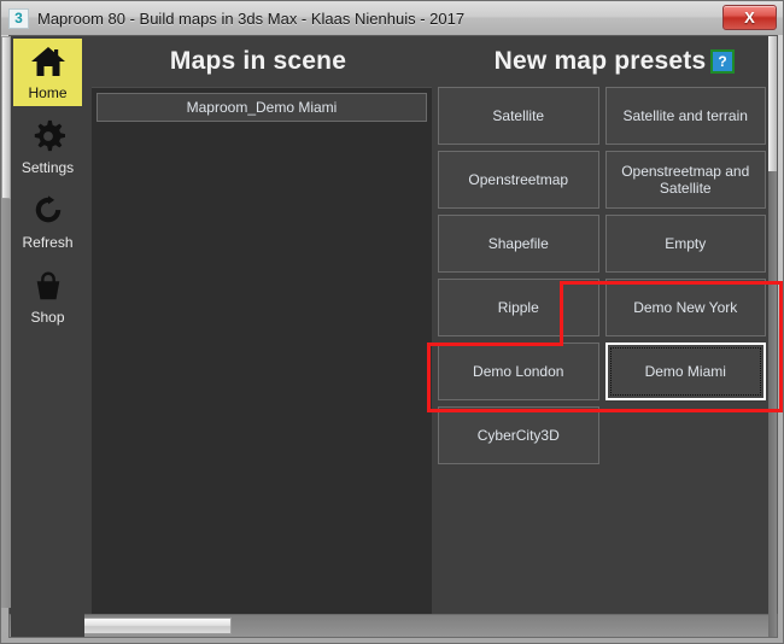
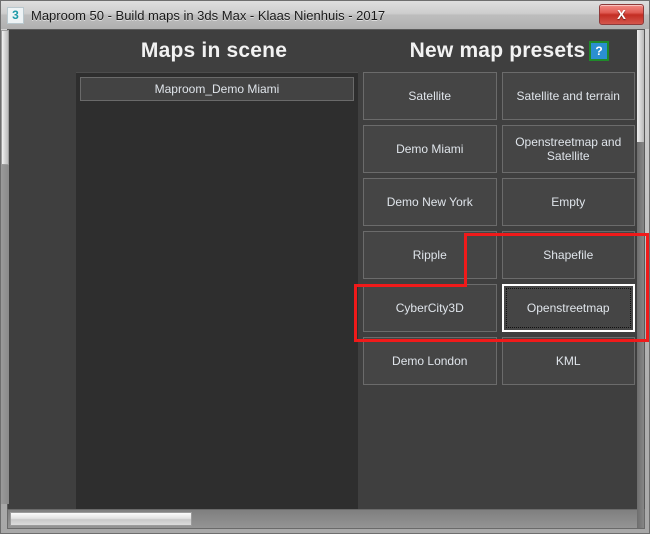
  3
- Maproom 80 - Build maps in 3ds Max - Klaas Nienhuis - 2017
+ Maproom 50 - Build maps in 3ds Max - Klaas Nienhuis - 2017
  X
- Home
- Settings
- Refresh
- Shop
  Maps in scene
  Maproom_Demo Miami
  New map presets
  ?
  Satellite
  Satellite and terrain
- Openstreetmap
+ Demo Miami
  Openstreetmap and Satellite
- Shapefile
+ Demo New York
  Empty
  Ripple
- Demo New York
+ Shapefile
- Demo London
+ CyberCity3D
- Demo Miami
+ Openstreetmap
- CyberCity3D
+ Demo London
+ KML
